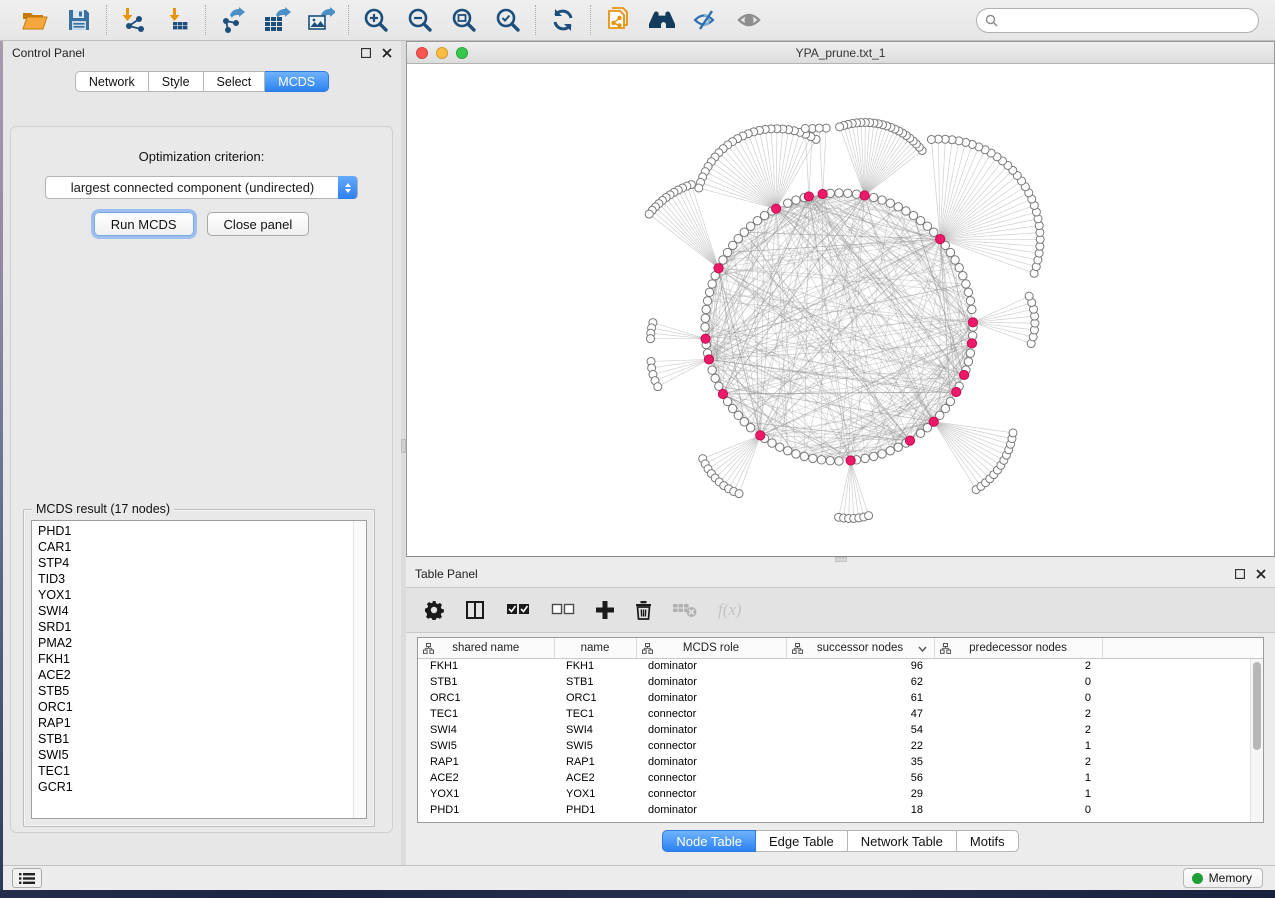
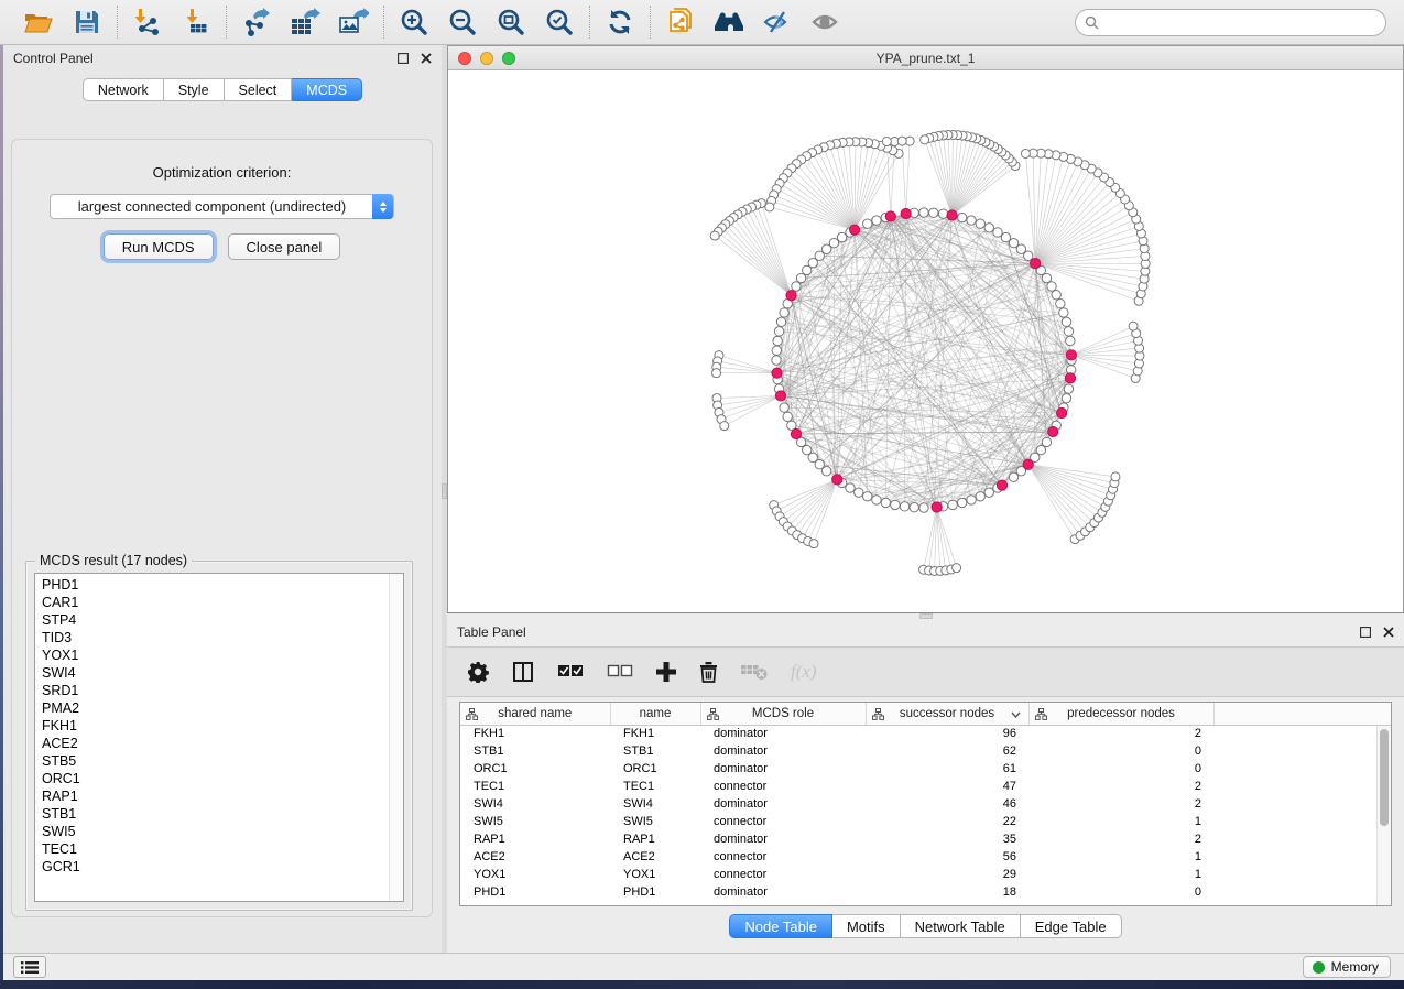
  Control Panel
  Network
  Style
  Select
  MCDS
  Optimization criterion:
  largest connected component (undirected)
  Run MCDS
  Close panel
  MCDS result (17 nodes)
  PHD1
  CAR1
  STP4
  TID3
  YOX1
  SWI4
  SRD1
  PMA2
  FKH1
  ACE2
  STB5
  ORC1
  RAP1
  STB1
  SWI5
  TEC1
  GCR1
  YPA_prune.txt_1
  Table Panel
  f(x)
  shared name	name	MCDS role	successor nodes	predecessor nodes
  FKH1	FKH1	dominator	96	2
  STB1	STB1	dominator	62	0
  ORC1	ORC1	dominator	61	0
  TEC1	TEC1	connector	47	2
- SWI4	SWI4	dominator	54	2
+ SWI4	SWI4	dominator	46	2
  SWI5	SWI5	connector	22	1
  RAP1	RAP1	dominator	35	2
  ACE2	ACE2	connector	56	1
  YOX1	YOX1	connector	29	1
  PHD1	PHD1	dominator	18	0
  Node Table
- Edge Table
+ Motifs
  Network Table
- Motifs
+ Edge Table
  Memory
